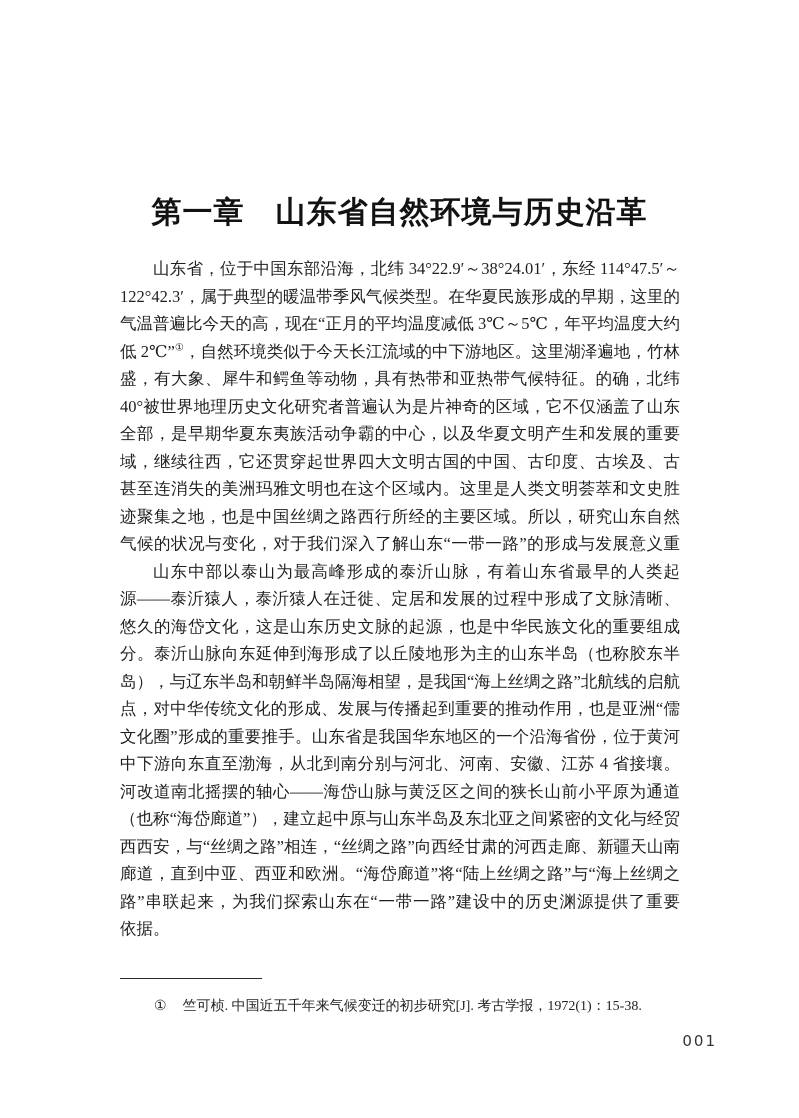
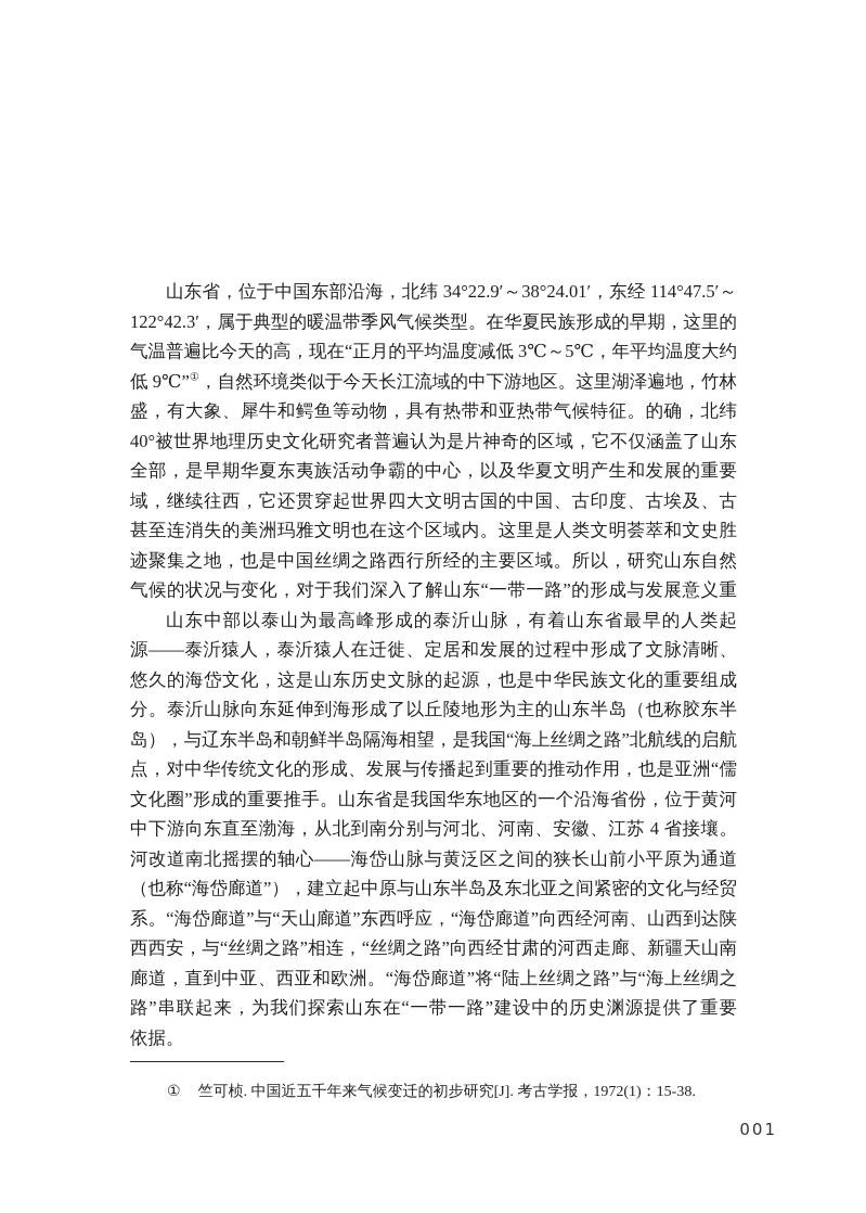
- 第一章 山东省自然环境与历史沿革
  山东省，位于中国东部沿海，北纬 34°22.9′～38°24.01′，东经 114°47.5′～
  122°42.3′，属于典型的暖温带季风气候类型。在华夏民族形成的早期，这里的
  气温普遍比今天的高，现在“正月的平均温度减低 3℃～5℃，年平均温度大约
- 低 2℃”①，自然环境类似于今天长江流域的中下游地区。这里湖泽遍地，竹林
+ 低 9℃”①，自然环境类似于今天长江流域的中下游地区。这里湖泽遍地，竹林
  盛，有大象、犀牛和鳄鱼等动物，具有热带和亚热带气候特征。的确，北纬
  40°被世界地理历史文化研究者普遍认为是片神奇的区域，它不仅涵盖了山东
  全部，是早期华夏东夷族活动争霸的中心，以及华夏文明产生和发展的重要
  域，继续往西，它还贯穿起世界四大文明古国的中国、古印度、古埃及、古
  甚至连消失的美洲玛雅文明也在这个区域内。这里是人类文明荟萃和文史胜
  迹聚集之地，也是中国丝绸之路西行所经的主要区域。所以，研究山东自然
  气候的状况与变化，对于我们深入了解山东“一带一路”的形成与发展意义重
  山东中部以泰山为最高峰形成的泰沂山脉，有着山东省最早的人类起
  源——泰沂猿人，泰沂猿人在迁徙、定居和发展的过程中形成了文脉清晰、
  悠久的海岱文化，这是山东历史文脉的起源，也是中华民族文化的重要组成
  分。泰沂山脉向东延伸到海形成了以丘陵地形为主的山东半岛（也称胶东半
  岛），与辽东半岛和朝鲜半岛隔海相望，是我国“海上丝绸之路”北航线的启航
  点，对中华传统文化的形成、发展与传播起到重要的推动作用，也是亚洲“儒
  文化圈”形成的重要推手。山东省是我国华东地区的一个沿海省份，位于黄河
  中下游向东直至渤海，从北到南分别与河北、河南、安徽、江苏 4 省接壤。
  河改道南北摇摆的轴心——海岱山脉与黄泛区之间的狭长山前小平原为通道
  （也称“海岱廊道”），建立起中原与山东半岛及东北亚之间紧密的文化与经贸
+ 系。“海岱廊道”与“天山廊道”东西呼应，“海岱廊道”向西经河南、山西到达陕
  西西安，与“丝绸之路”相连，“丝绸之路”向西经甘肃的河西走廊、新疆天山南
  廊道，直到中亚、西亚和欧洲。“海岱廊道”将“陆上丝绸之路”与“海上丝绸之
  路”串联起来，为我们探索山东在“一带一路”建设中的历史渊源提供了重要
  依据。
  ① 竺可桢. 中国近五千年来气候变迁的初步研究[J]. 考古学报，1972(1)：15-38.
  001
